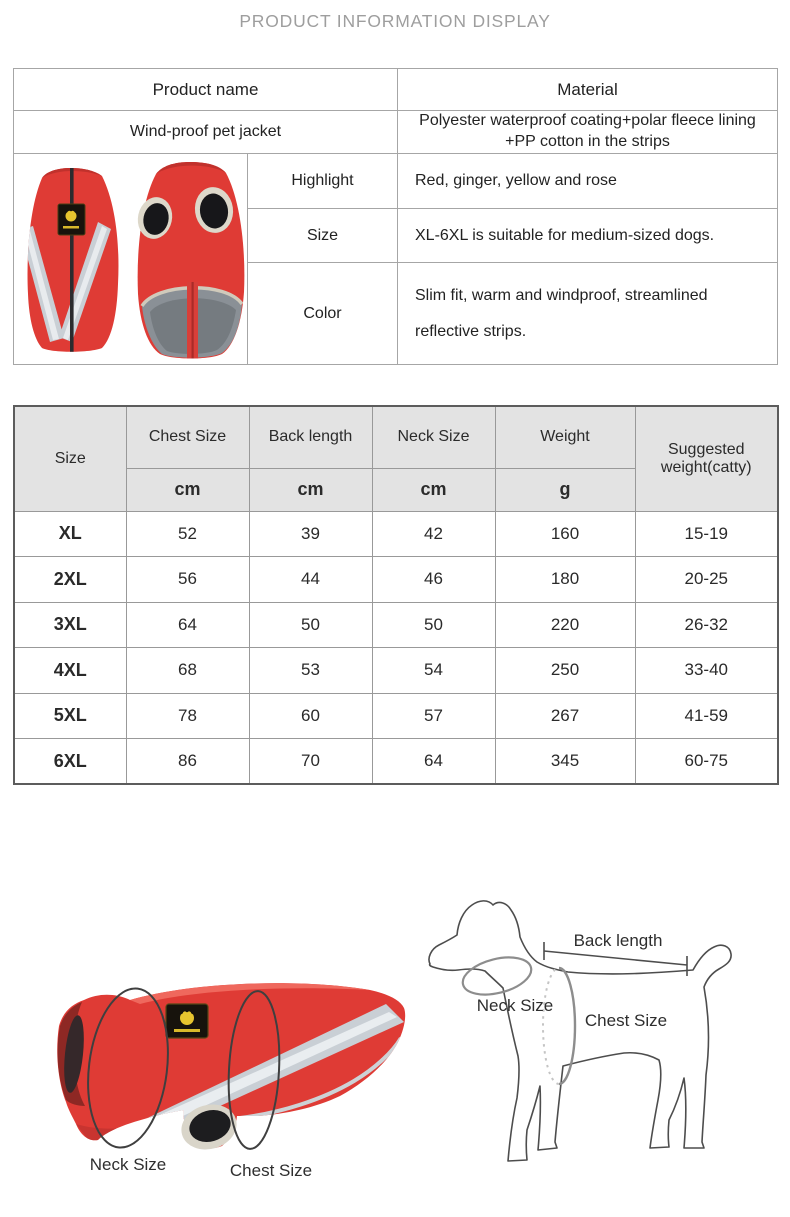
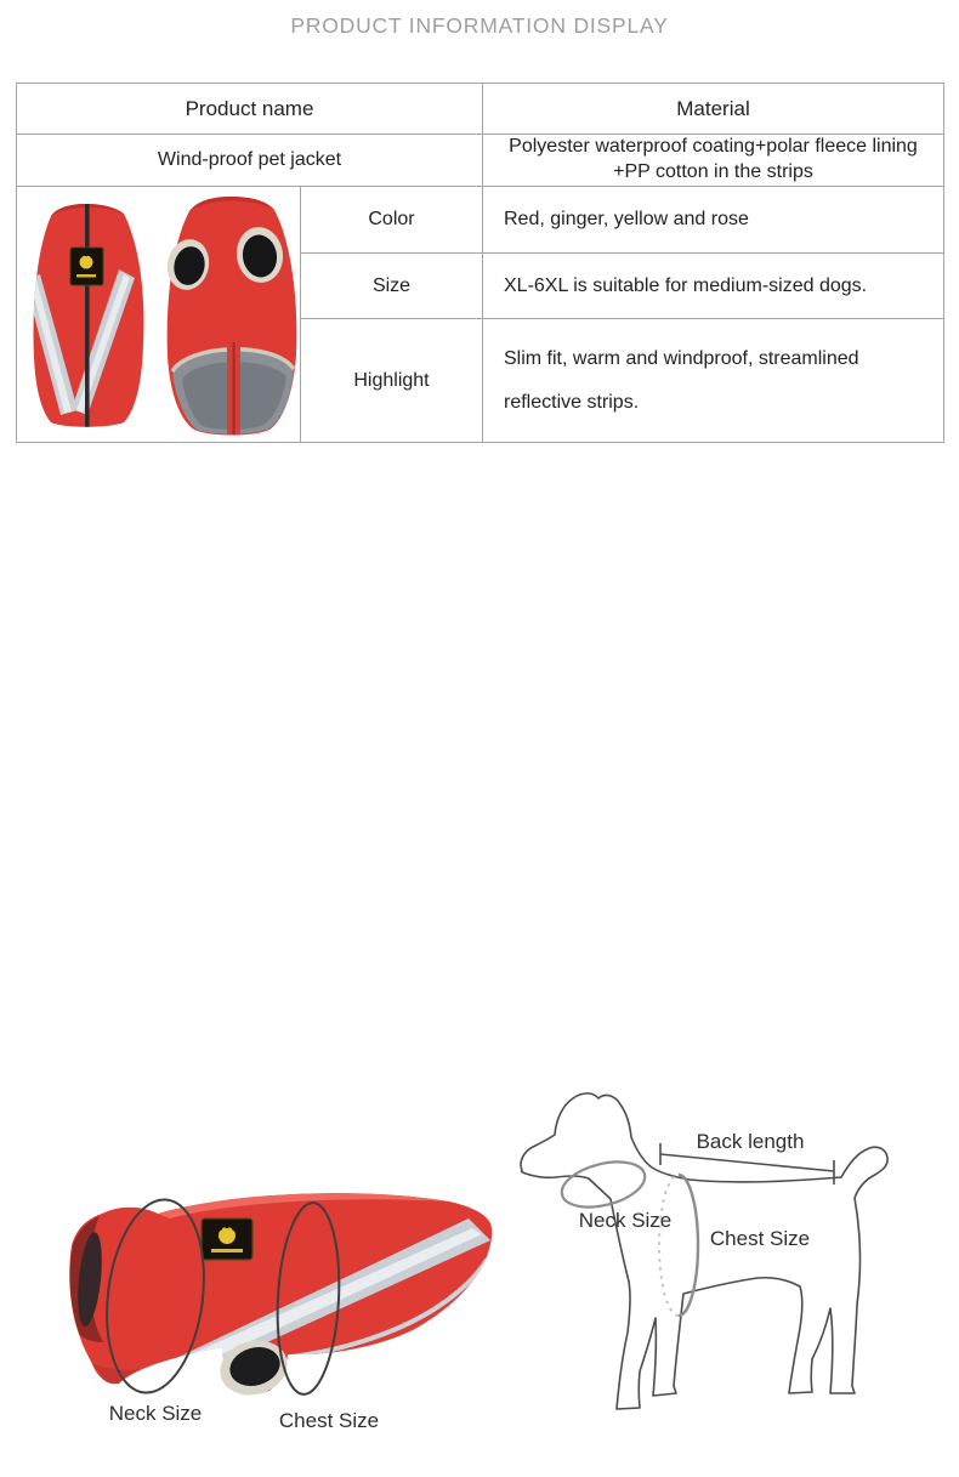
  PRODUCT INFORMATION DISPLAY
  Product name	Material
  Wind-proof pet jacket	Polyester waterproof coating+polar fleece lining +PP cotton in the strips
- 	Highlight	Red, ginger, yellow and rose
+ 	Color	Red, ginger, yellow and rose
  Size	XL-6XL is suitable for medium-sized dogs.
- Color	Slim fit, warm and windproof, streamlined reflective strips.
+ Highlight	Slim fit, warm and windproof, streamlined reflective strips.
- Size	Chest Size	Back length	Neck Size	Weight	Suggested weight(catty)
- cm	cm	cm	g
- XL	52	39	42	160	15-19
- 2XL	56	44	46	180	20-25
- 3XL	64	50	50	220	26-32
- 4XL	68	53	54	250	33-40
- 5XL	78	60	57	267	41-59
- 6XL	86	70	64	345	60-75
  Neck Size
  Chest Size
  Back length
  Neck Size
  Chest Size
